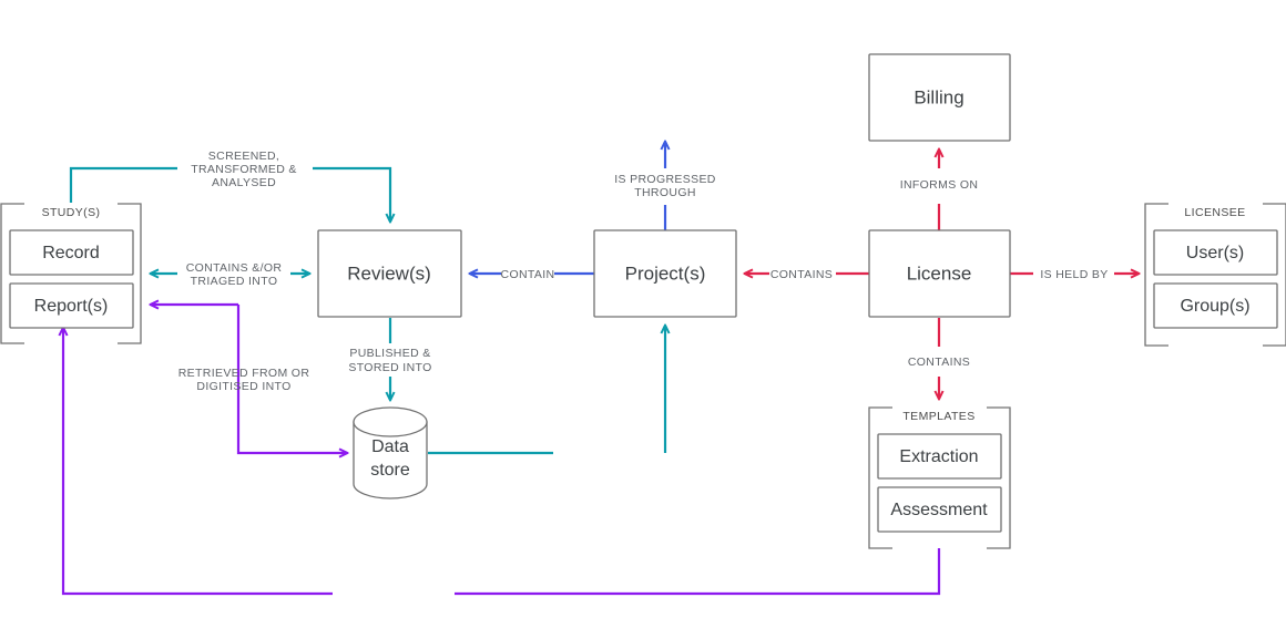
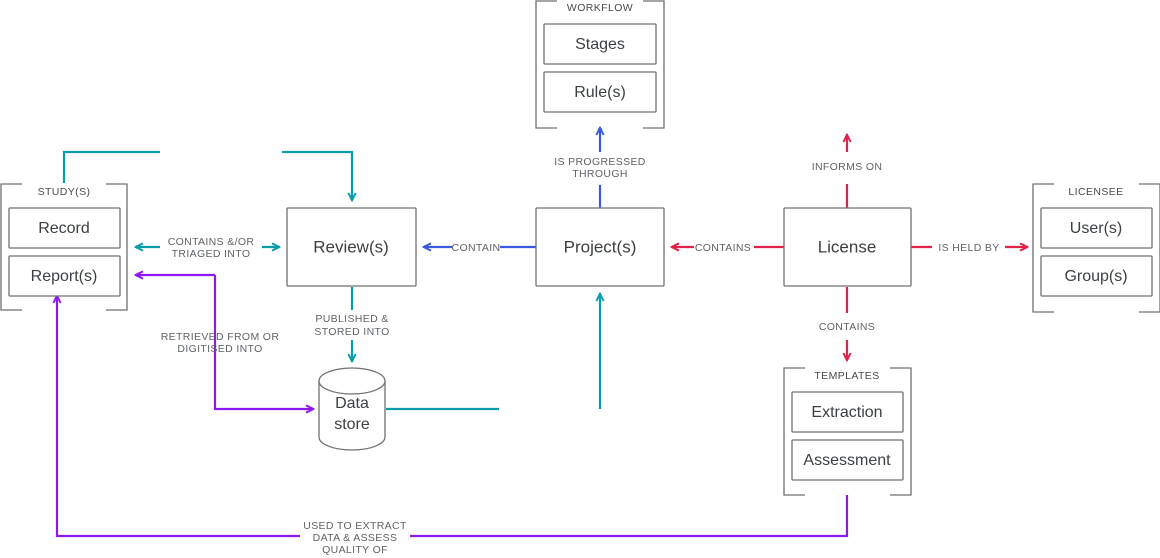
- SCREENED,
- TRANSFORMED &
- ANALYSED
  CONTAINS &/OR
  TRIAGED INTO
  PUBLISHED &
  STORED INTO
  RETRIEVED FROM OR
  DIGITISED INTO
+ USED TO EXTRACT
+ DATA & ASSESS
+ QUALITY OF
  CONTAIN
  IS PROGRESSED
  THROUGH
  CONTAINS
  INFORMS ON
  IS HELD BY
  CONTAINS
  STUDY(S)
  Record
  Report(s)
+ WORKFLOW
+ Stages
+ Rule(s)
  LICENSEE
  User(s)
  Group(s)
  TEMPLATES
  Extraction
  Assessment
  Review(s)
  Project(s)
  License
- Billing
  Data
  store
